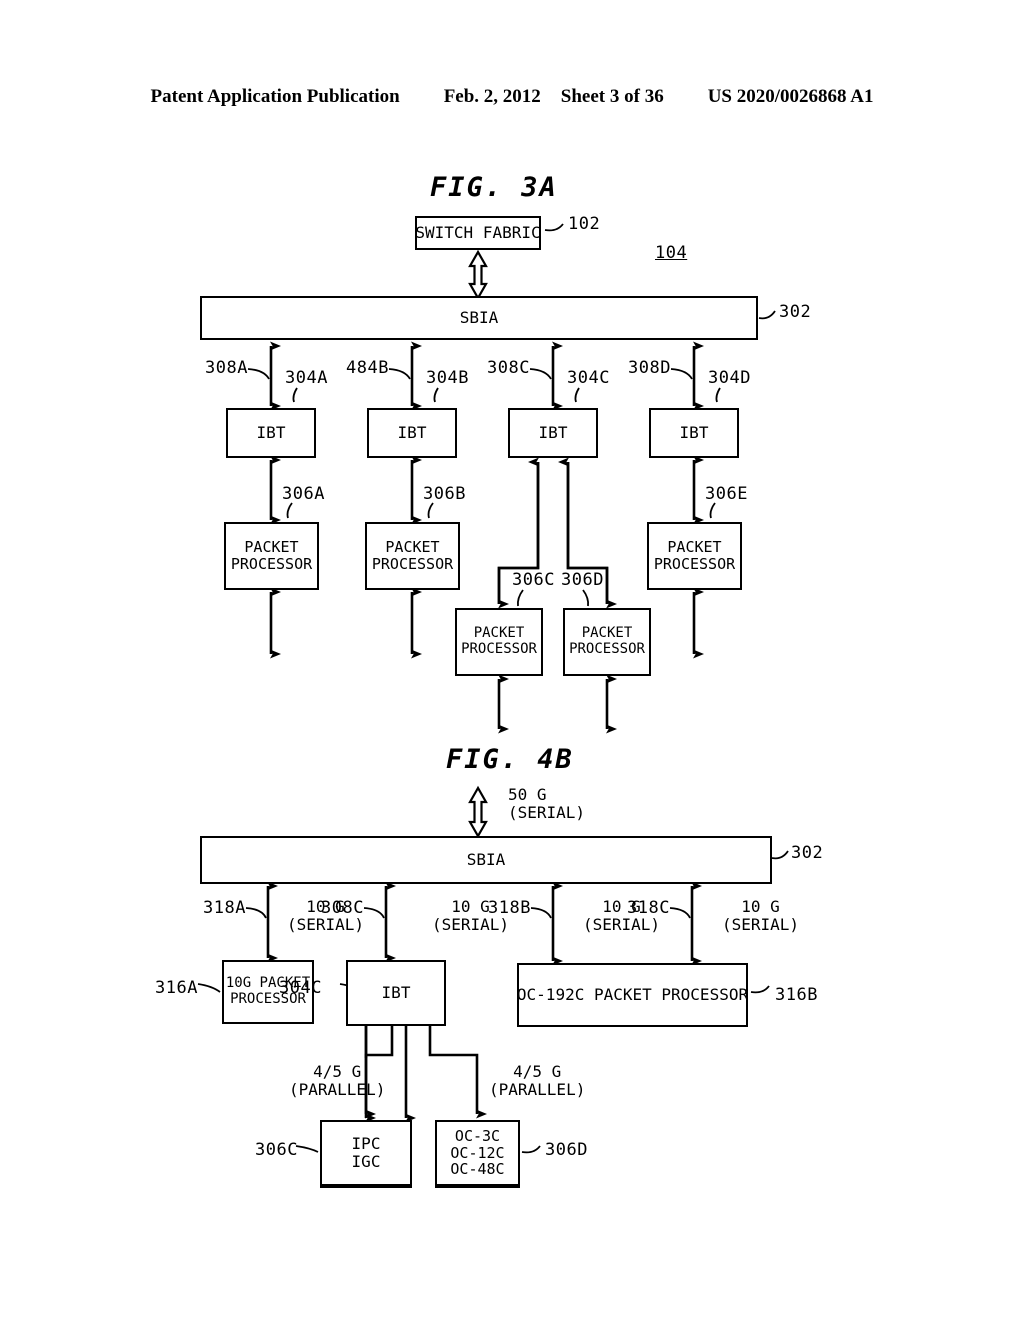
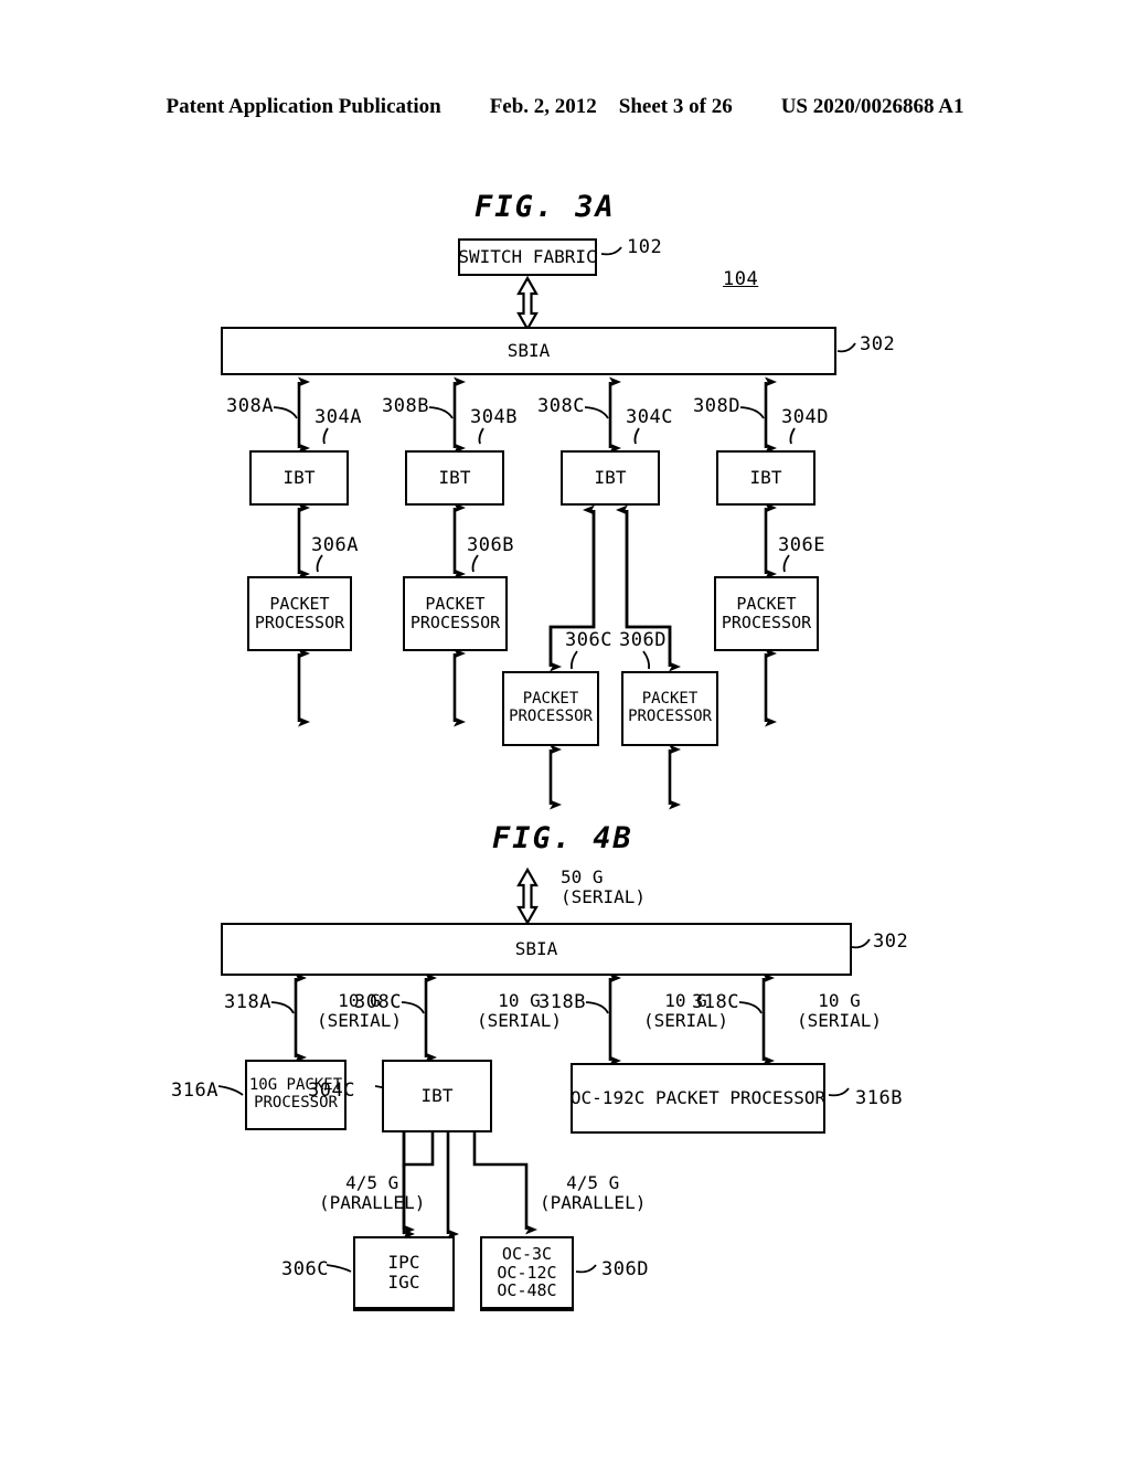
  Patent Application Publication
  Feb. 2, 2012
- Sheet 3 of 36
+ Sheet 3 of 26
  US 2020/0026868 A1
  FIG. 3A
  SWITCH FABRIC
  102
  104
  SBIA
  302
  IBT
  IBT
  IBT
  IBT
  308A
- 484B
+ 308B
  308C
  308D
  304A
  304B
  304C
  304D
  PACKET
  PROCESSOR
  PACKET
  PROCESSOR
  PACKET
  PROCESSOR
  306A
  306B
  306E
  PACKET
  PROCESSOR
  PACKET
  PROCESSOR
  306C
  306D
  FIG. 4B
  50 G
  (SERIAL)
  SBIA
  302
  318A
  10 G
  (SERIAL)
  308C
  10 G
  (SERIAL)
  318B
  10 G
  (SERIAL)
  318C
  10 G
  (SERIAL)
  10G PACKET
  PROCESSOR
  316A
  IBT
  304C
  OC-192C PACKET PROCESSOR
  316B
  4/5 G
  (PARALLEL)
  4/5 G
  (PARALLEL)
  IPC
  IGC
  306C
  OC-3C
  OC-12C
  OC-48C
  306D
